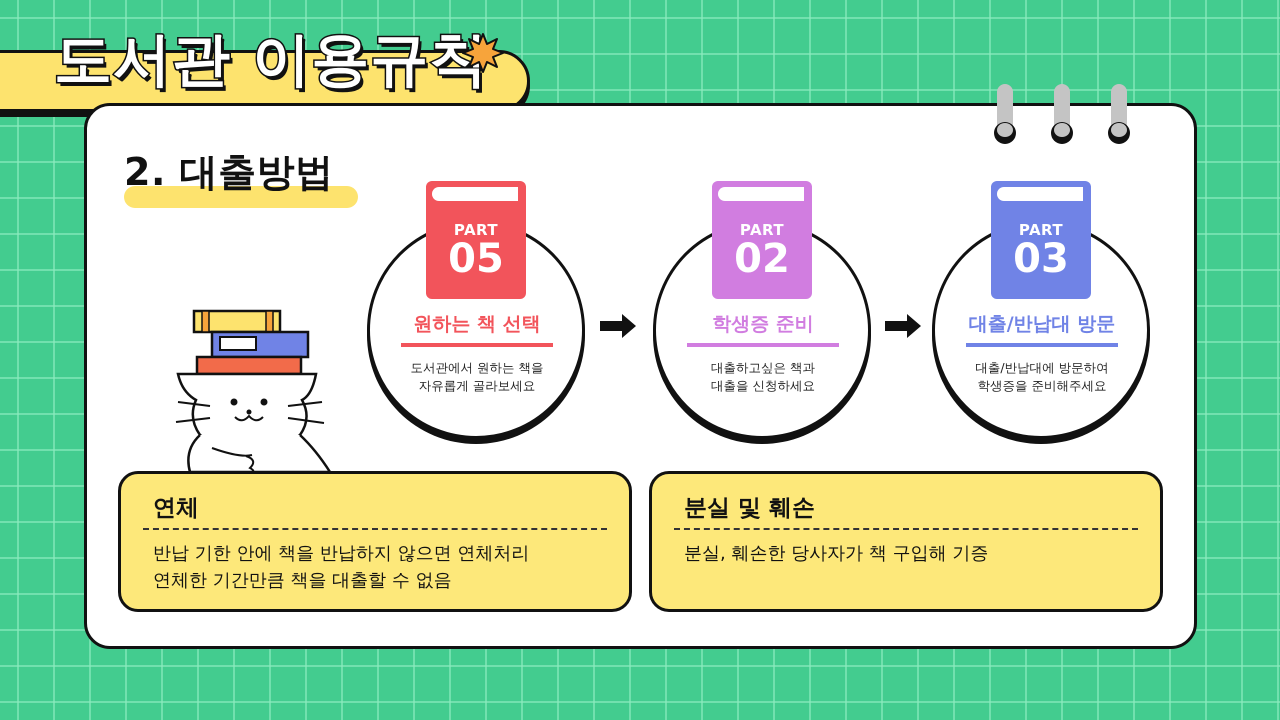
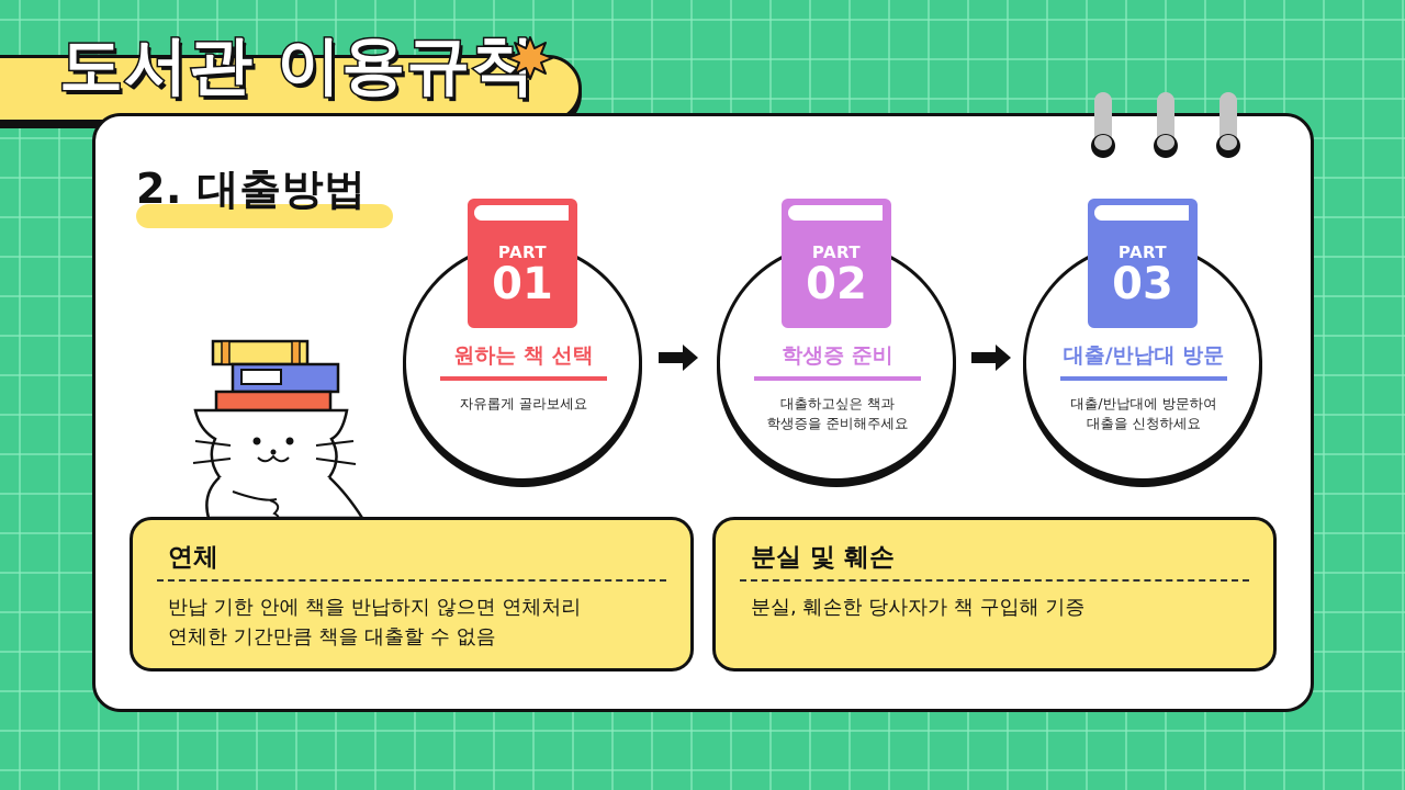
  도서관 이용규칙
  2. 대출방법
  PART
- 05
+ 01
  원하는 책 선택
- 도서관에서 원하는 책을
  자유롭게 골라보세요
  PART
  02
  학생증 준비
  대출하고싶은 책과
- 대출을 신청하세요
+ 학생증을 준비해주세요
  PART
  03
  대출/반납대 방문
  대출/반납대에 방문하여
- 학생증을 준비해주세요
+ 대출을 신청하세요
  연체
  반납 기한 안에 책을 반납하지 않으면 연체처리
  연체한 기간만큼 책을 대출할 수 없음
  분실 및 훼손
  분실, 훼손한 당사자가 책 구입해 기증
